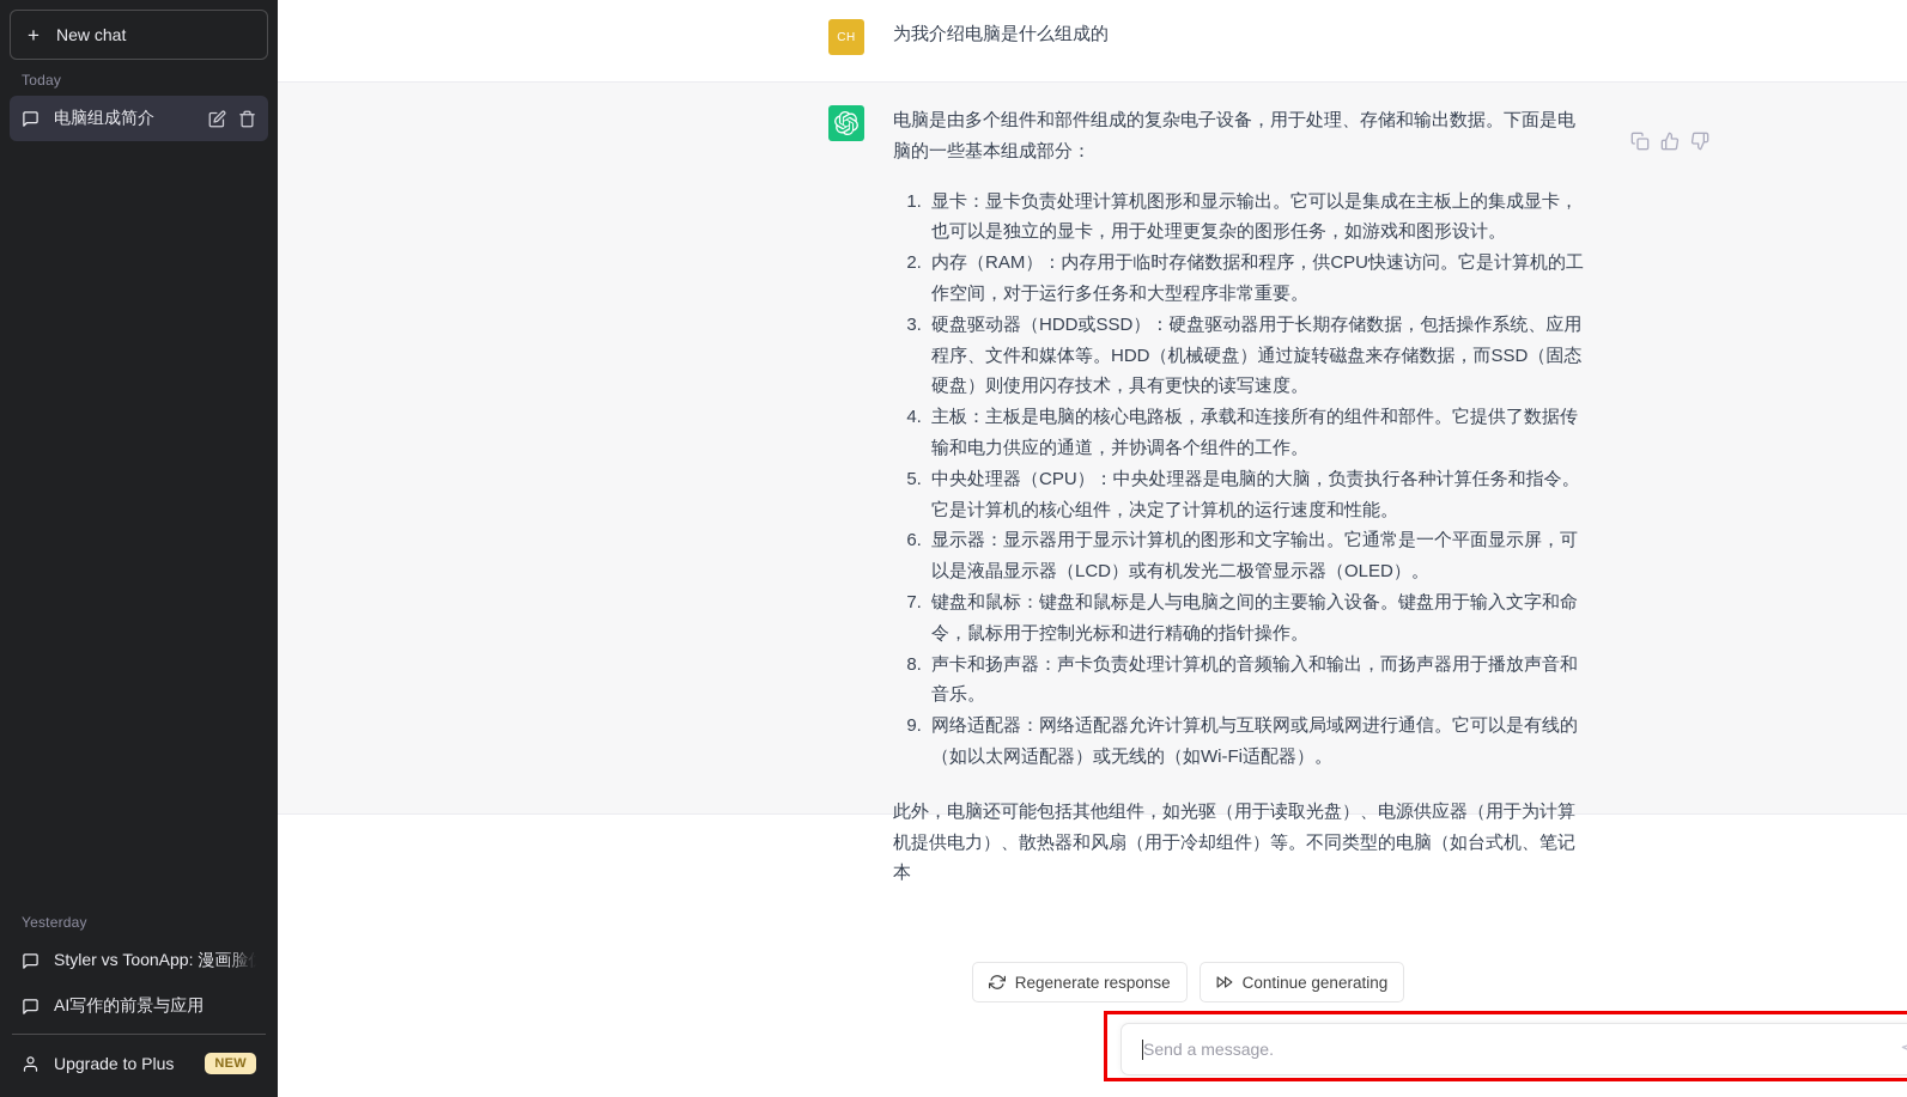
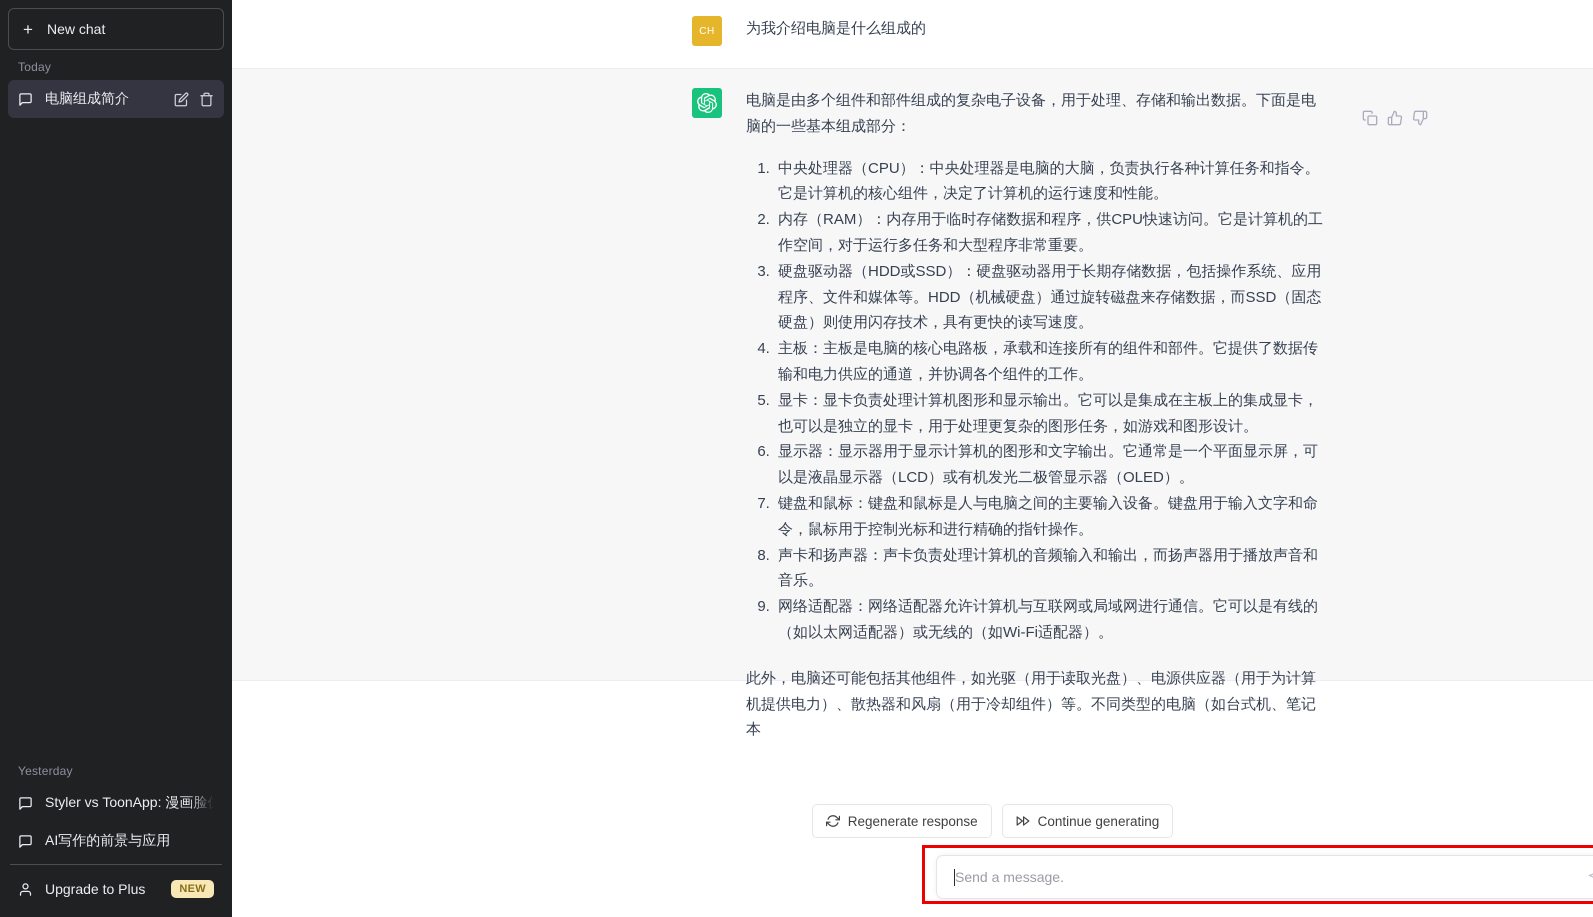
  +
  New chat
  Today
  电脑组成简介
  Yesterday
  Styler vs ToonApp: 漫画脸
  AI写作的前景与应用
  Upgrade to Plus
  NEW
  CH
  为我介绍电脑是什么组成的
  电脑是由多个组件和部件组成的复杂电子设备，用于处理、存储和输出数据。下面是电脑的一些基本组成部分：
- 显卡：显卡负责处理计算机图形和显示输出。它可以是集成在主板上的集成显卡，也可以是独立的显卡，用于处理更复杂的图形任务，如游戏和图形设计。
+ 中央处理器（CPU）：中央处理器是电脑的大脑，负责执行各种计算任务和指令。它是计算机的核心组件，决定了计算机的运行速度和性能。
  内存（RAM）：内存用于临时存储数据和程序，供CPU快速访问。它是计算机的工作空间，对于运行多任务和大型程序非常重要。
  硬盘驱动器（HDD或SSD）：硬盘驱动器用于长期存储数据，包括操作系统、应用程序、文件和媒体等。HDD（机械硬盘）通过旋转磁盘来存储数据，而SSD（固态硬盘）则使用闪存技术，具有更快的读写速度。
  主板：主板是电脑的核心电路板，承载和连接所有的组件和部件。它提供了数据传输和电力供应的通道，并协调各个组件的工作。
- 中央处理器（CPU）：中央处理器是电脑的大脑，负责执行各种计算任务和指令。它是计算机的核心组件，决定了计算机的运行速度和性能。
+ 显卡：显卡负责处理计算机图形和显示输出。它可以是集成在主板上的集成显卡，也可以是独立的显卡，用于处理更复杂的图形任务，如游戏和图形设计。
  显示器：显示器用于显示计算机的图形和文字输出。它通常是一个平面显示屏，可以是液晶显示器（LCD）或有机发光二极管显示器（OLED）。
  键盘和鼠标：键盘和鼠标是人与电脑之间的主要输入设备。键盘用于输入文字和命令，鼠标用于控制光标和进行精确的指针操作。
  声卡和扬声器：声卡负责处理计算机的音频输入和输出，而扬声器用于播放声音和音乐。
  网络适配器：网络适配器允许计算机与互联网或局域网进行通信。它可以是有线的（如以太网适配器）或无线的（如Wi-Fi适配器）。
  此外，电脑还可能包括其他组件，如光驱（用于读取光盘）、电源供应器（用于为计算机提供电力）、散热器和风扇（用于冷却组件）等。不同类型的电脑（如台式机、笔记本
  Regenerate response
  Continue generating
  Send a message.
